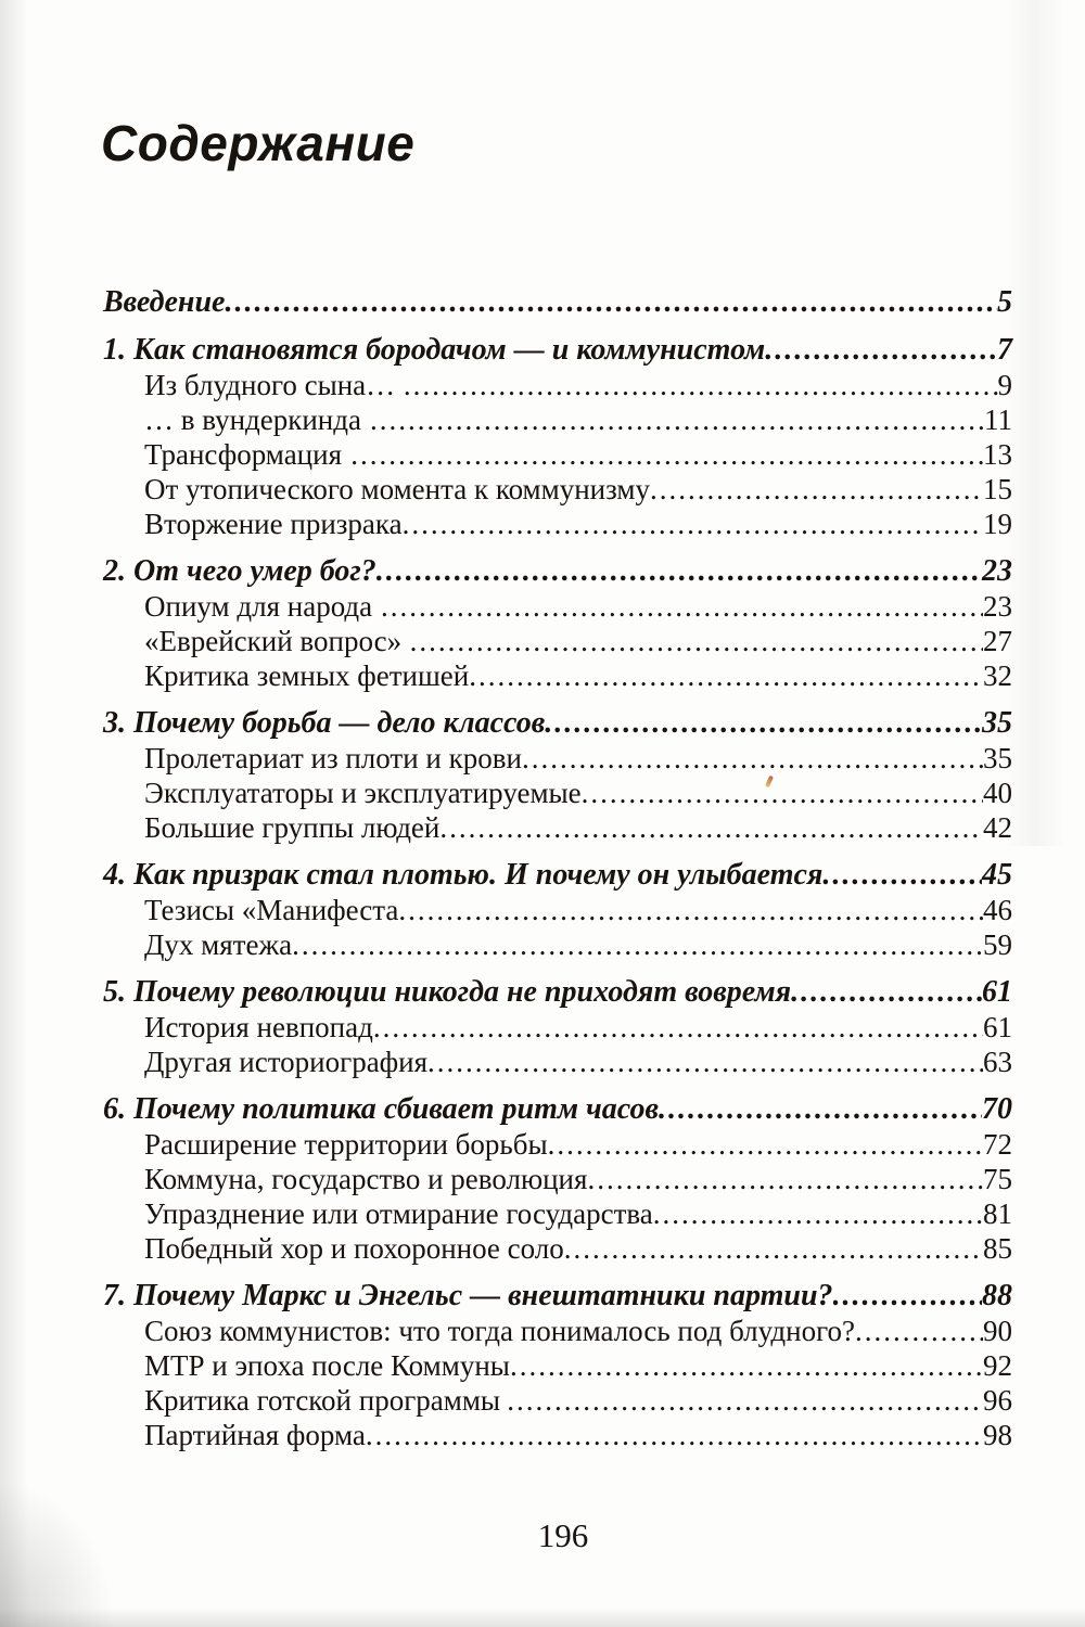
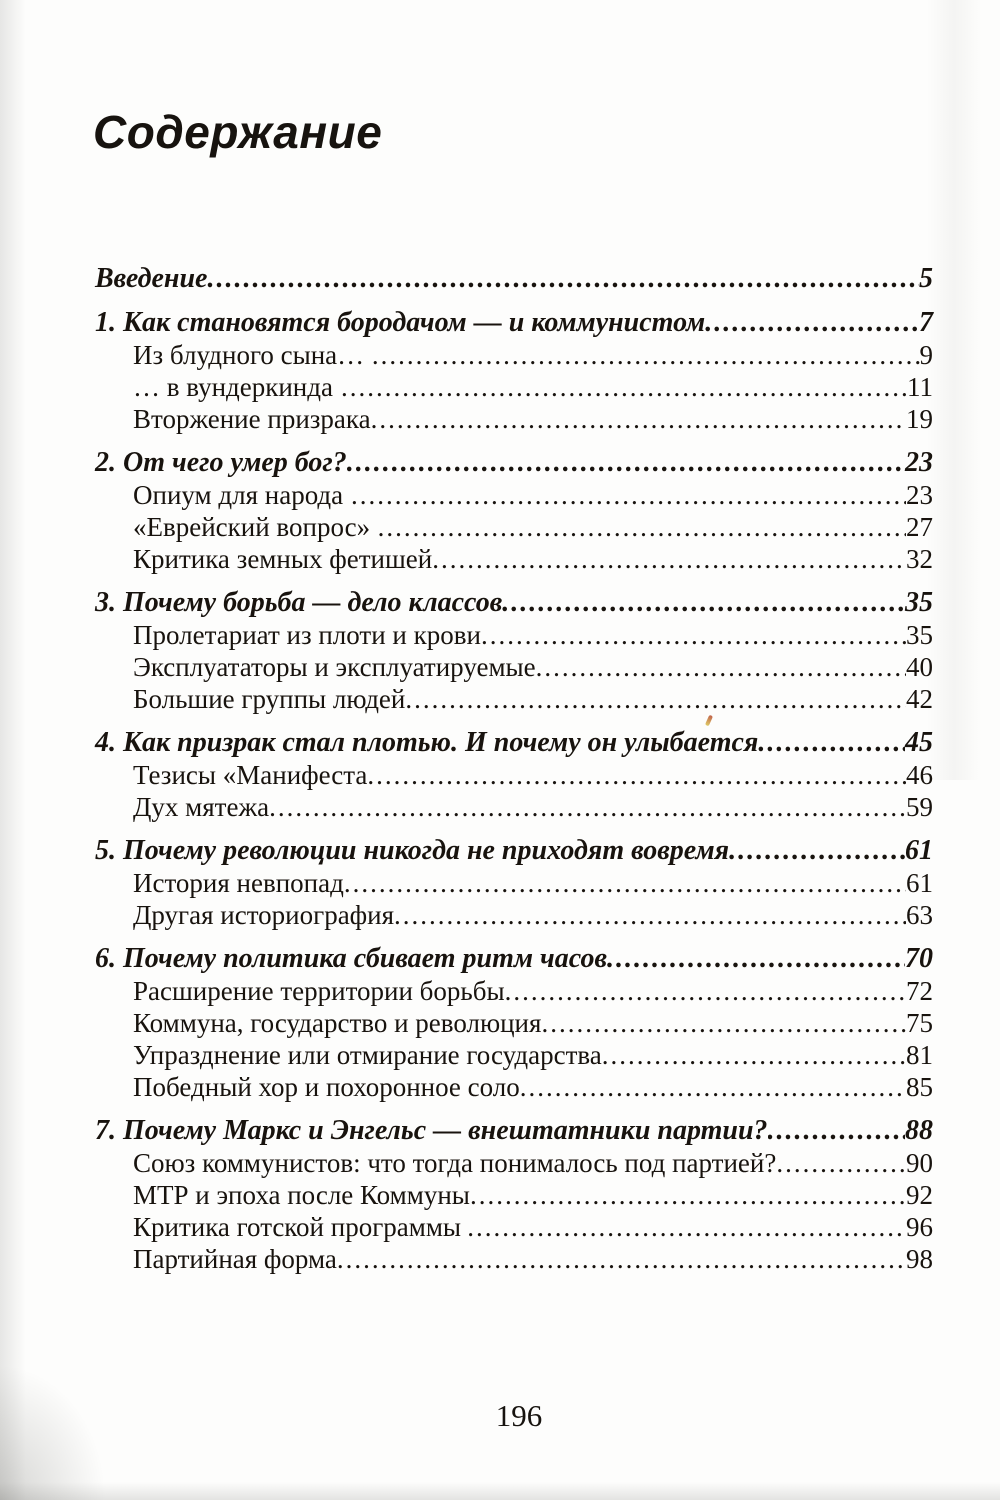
  Содержание
  Введение
  5
  1. Как становятся бородачом — и коммунистом
  7
  Из блудного сына…
  9
  … в вундеркинда
  11
- Трансформация
- 13
- От утопического момента к коммунизму
- 15
  Вторжение призрака
  19
  2. От чего умер бог?
  23
  Опиум для народа
  23
  «Еврейский вопрос»
  27
  Критика земных фетишей
  32
  3. Почему борьба — дело классов
  35
  Пролетариат из плоти и крови
  35
  Эксплуататоры и эксплуатируемые
  40
  Большие группы людей
  42
  4. Как призрак стал плотью. И почему он улыбается
  45
  Тезисы «Манифеста
  46
  Дух мятежа
  59
  5. Почему революции никогда не приходят вовремя
  61
  История невпопад
  61
  Другая историография
  63
  6. Почему политика сбивает ритм часов
  70
  Расширение территории борьбы
  72
  Коммуна, государство и революция
  75
  Упразднение или отмирание государства
  81
  Победный хор и похоронное соло
  85
  7. Почему Маркс и Энгельс — внештатники партии?
  88
- Союз коммунистов: что тогда понималось под блудного?
+ Союз коммунистов: что тогда понималось под партией?
  90
  МТР и эпоха после Коммуны
  92
  Критика готской программы
  96
  Партийная форма
  98
  196
